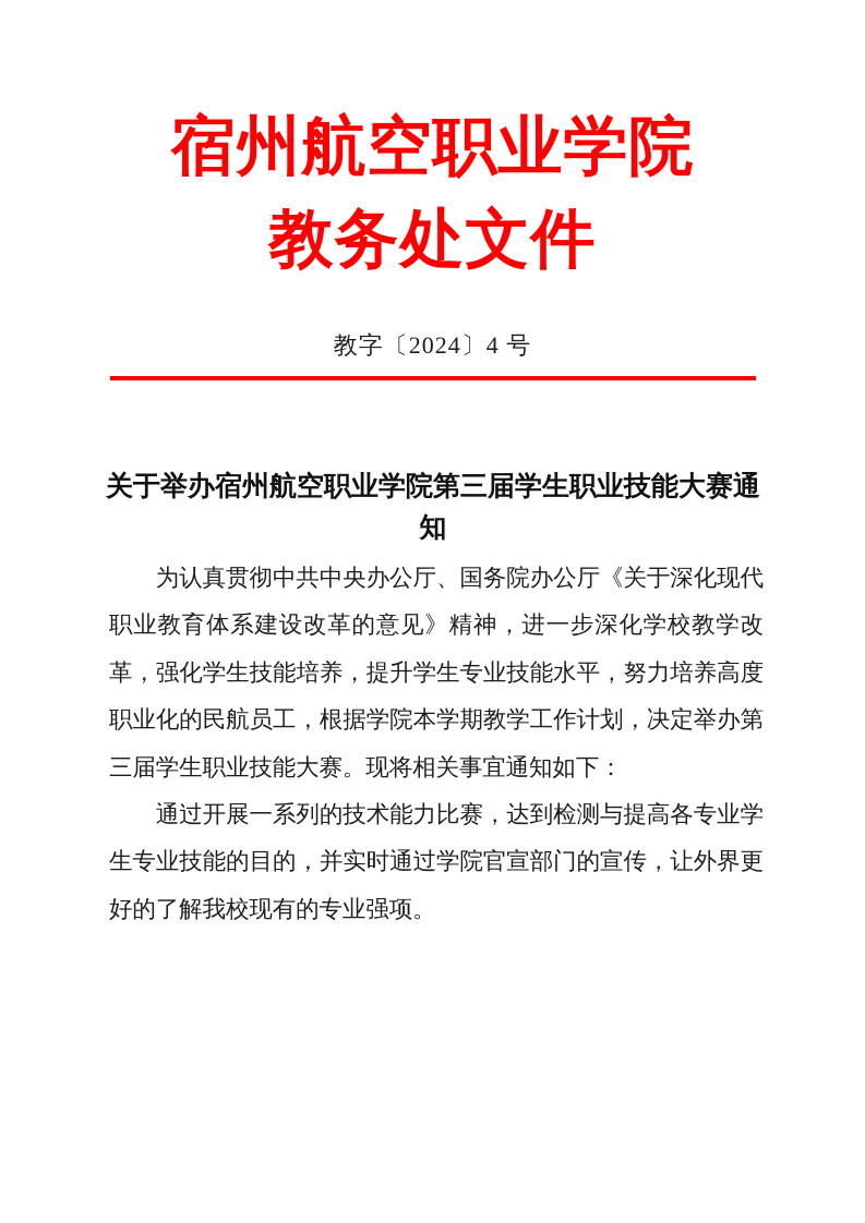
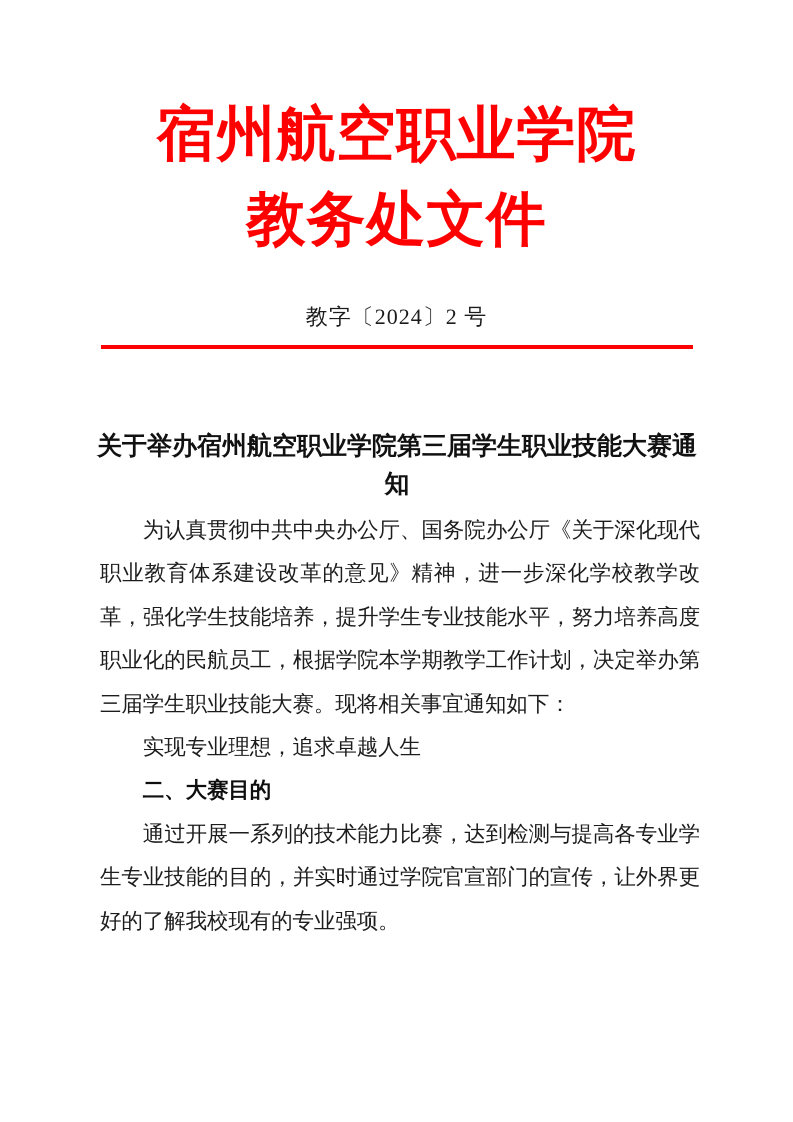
  宿州航空职业学院
  教务处文件
- 教字〔2024〕4 号
+ 教字〔2024〕2 号
  关于举办宿州航空职业学院第三届学生职业技能大赛通知
  为认真贯彻中共中央办公厅、国务院办公厅《关于深化现代职业教育体系建设改革的意见》精神，进一步深化学校教学改革，强化学生技能培养，提升学生专业技能水平，努力培养高度职业化的民航员工，根据学院本学期教学工作计划，决定举办第三届学生职业技能大赛。现将相关事宜通知如下：
+ 实现专业理想，追求卓越人生
+ 二、大赛目的
  通过开展一系列的技术能力比赛，达到检测与提高各专业学生专业技能的目的，并实时通过学院官宣部门的宣传，让外界更好的了解我校现有的专业强项。
